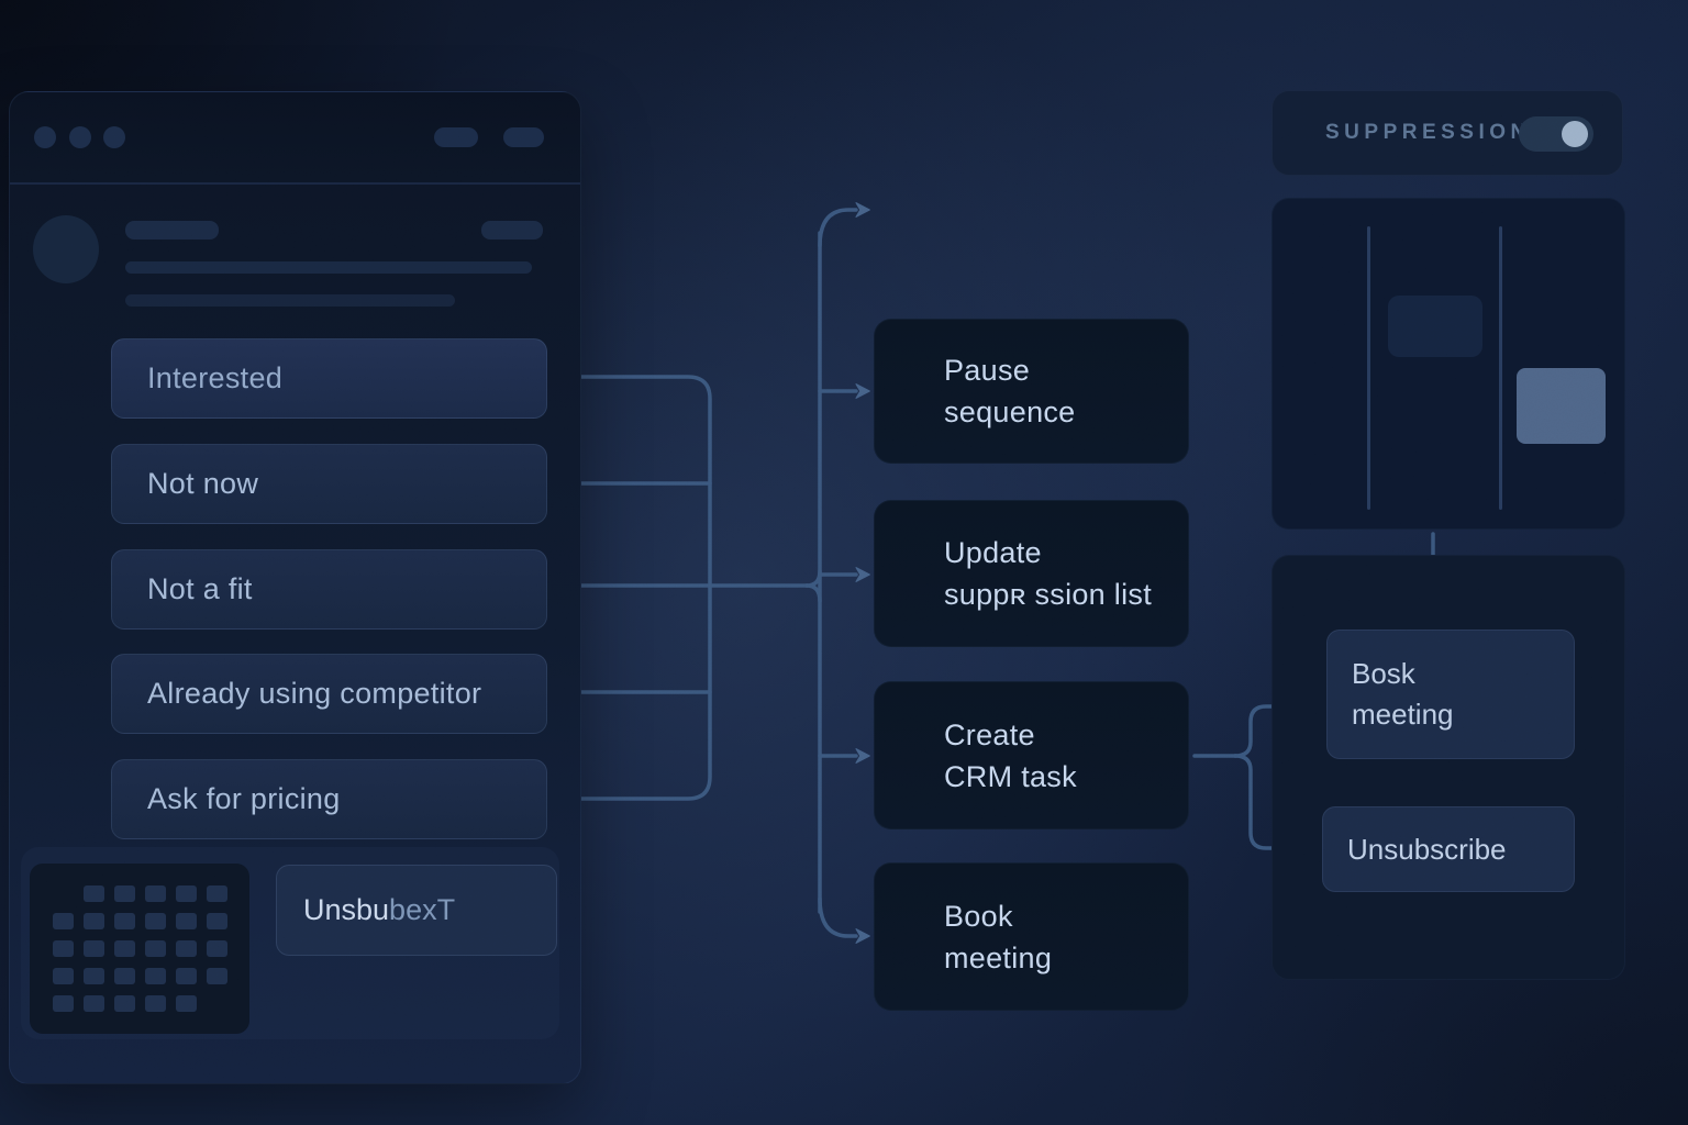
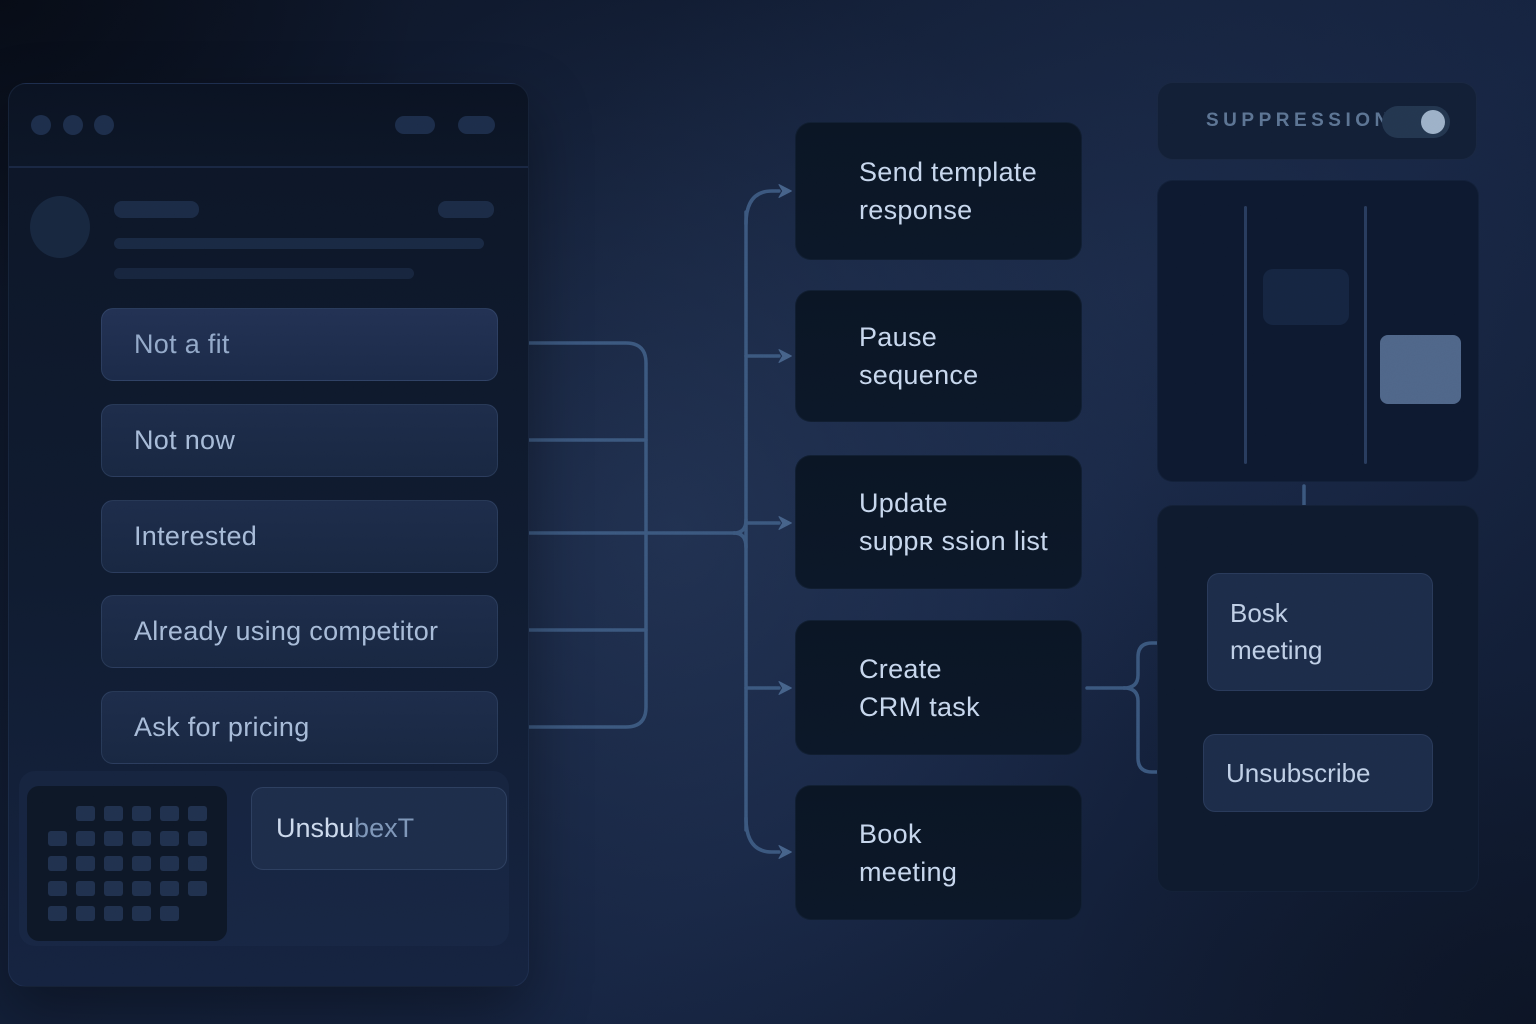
- Interested
+ Not a fit
  Not now
- Not a fit
+ Interested
  Already using competitor
  Ask for pricing
  Unsbu
  bexT
+ Send template
+ response
  Pause
  sequence
  Update
  suppʀ ssion list
  Create
  CRM task
  Book
  meeting
  SUPPRESSIO
  Bosk
  meeting
  Unsubscribe
